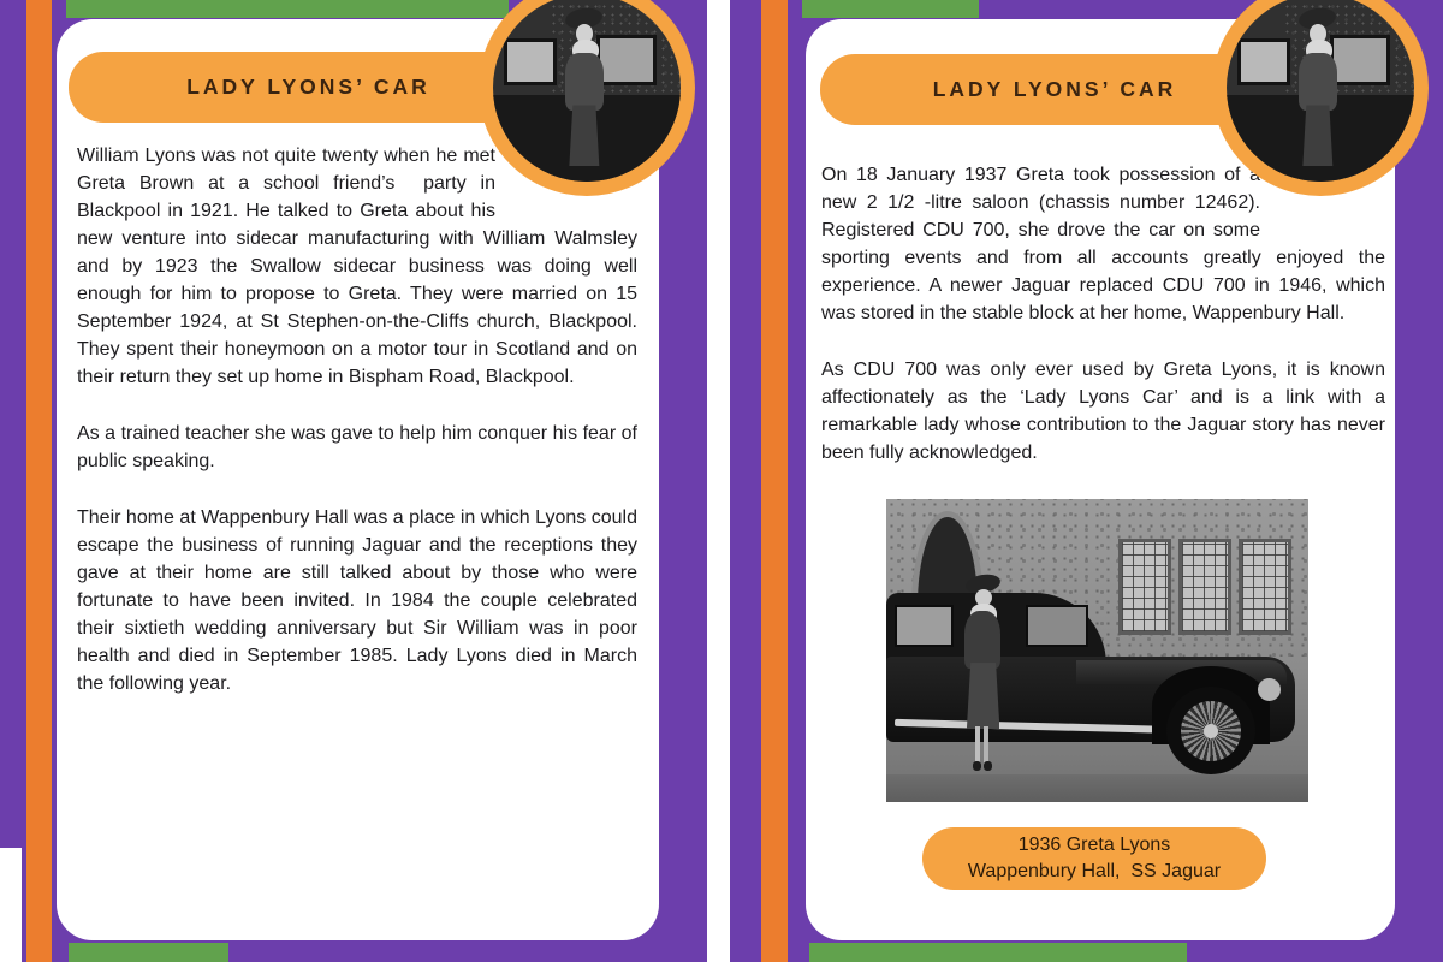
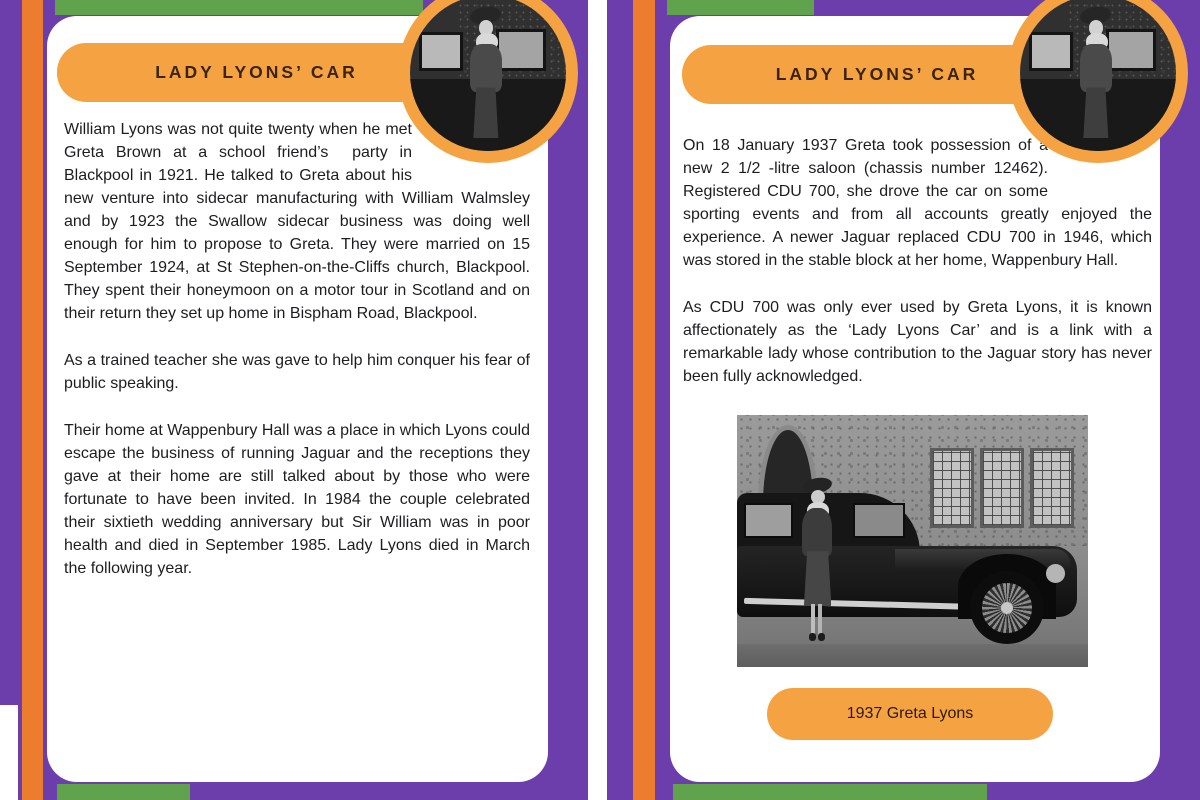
  LADY LYONS’ CAR
  William Lyons was not quite twenty when he me Greta Brown at a school friend’s party in Blackpool in 1921. He talked to Greta about his new venture into sidecar manufacturing with William Walmsley and by 1923 the Swallow sidecar business was doing well enough for him to propose to Greta. They were married on 15 September 1924, at St Stephen-on-the-Cliffs church, Blackpool. They spent their honeymoon on a motor tour in Scotland and on their return they set up home in Bispham Road, Blackpool.
  As a trained teacher she was gave to help him conquer his fear of public speaking.
  Their home at Wappenbury Hall was a place in which Lyons could escape the business of running Jaguar and the receptions they gave at their home are still talked about by those who were fortunate to have been invited. In 1984 the couple celebrated their sixtieth wedding anniversary but Sir William was in poor health and died in September 1985. Lady Lyons died in March the following year.
  LADY LYONS’ CAR
  On 18 January 1937 Greta took possession new 2 1/2 -litre saloon (chassis number 12462). Registered CDU 700, she drove the car on some sporting events and from all accounts greatly enjoyed the experience. A newer Jaguar replaced CDU 700 in 1946, which was stored in the stable block at her home, Wappenbury Hall.
  As CDU 700 was only ever used by Greta Lyons, it is known affectionately as the ‘Lady Lyons Car’ and is a link with a remarkable lady whose contribution to the Jaguar story has never been fully acknowledged.
- 1936 Greta Lyons
+ 1937 Greta Lyons
- Wappenbury Hall, SS Jaguar
